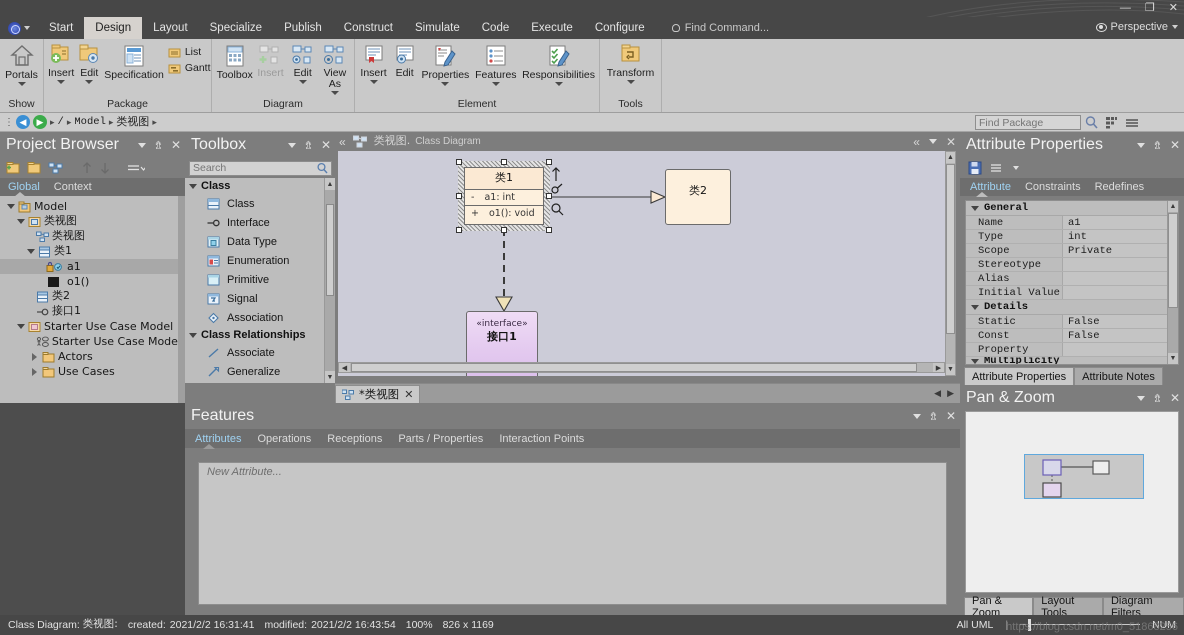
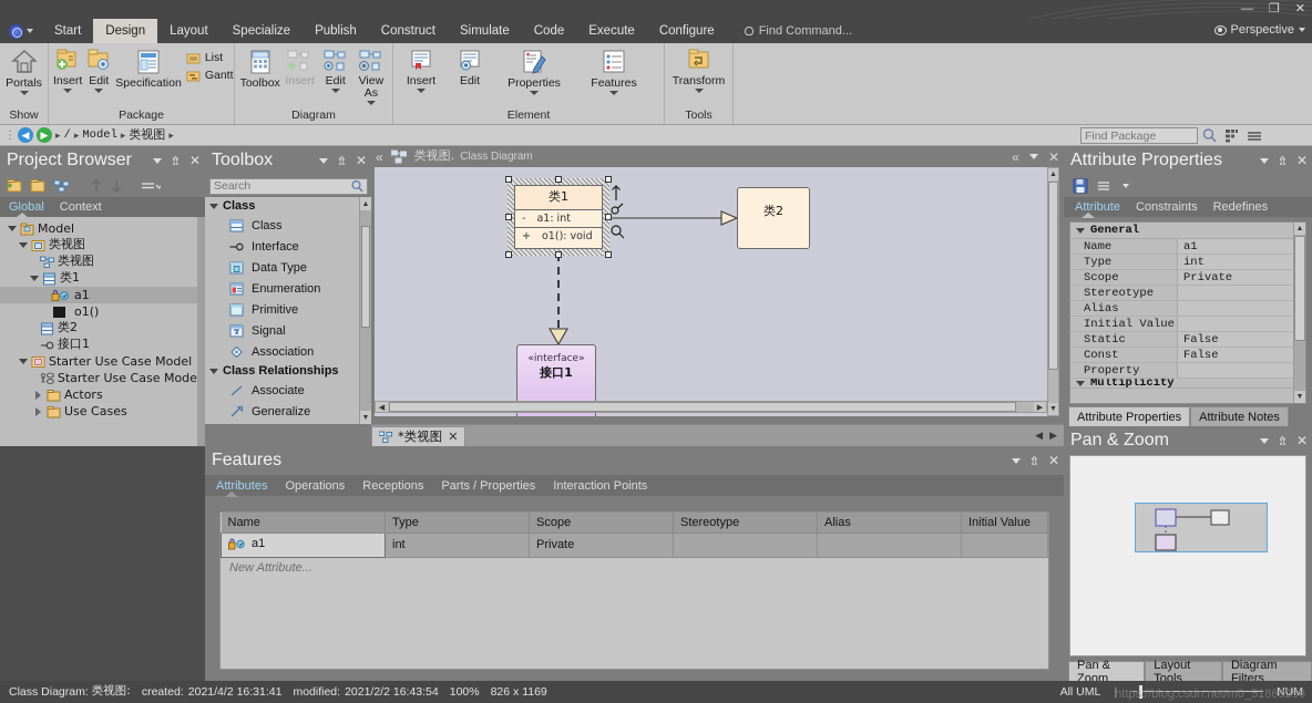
  —
  ❐
  ✕
  Start
  Design
  Layout
  Specialize
  Publish
  Construct
  Simulate
  Code
  Execute
  Configure
  Find Command...
  Perspective
  Portals
  Show
  Insert
  Edit
  Specification
  List
  Gantt
  Package
  Toolbox
  Insert
  Edit
  View As
  Diagram
  Insert
  Edit
  Properties
  Features
- Responsibilities
  Element
  Transform
  Tools
  ⋮
  ◀
  ▶
  ▸
  /
  ▸
  Model
  ▸
  类视图
  ▸
  Find Package
  Project Browser
  ⇯
  ✕
  Global
  Context
  Model
  类视图
  类视图
  类1
  a1
  o1()
  类2
  接口1
  Starter Use Case Model
  Starter Use Case Mode
  Actors
  Use Cases
  Toolbox
  ⇯
  ✕
  Search
  Class
  Class
  Interface
  Data Type
  Enumeration
  Primitive
  Signal
  Association
  Class Relationships
  Associate
  Generalize
  «
  类视图.
  Class Diagram
  «
  ✕
  类1
  - a1: int
  + o1(): void
  类2
  «interface»
  接口1
  *类视图
  ✕
  ◀
  ▶
  Features
  ⇯
  ✕
  Attributes
  Operations
  Receptions
  Parts / Properties
  Interaction Points
+ Name	Type	Scope	Stereotype	Alias	Initial Value
+ a1	int	Private
  New Attribute...
  Attribute Properties
  ⇯
  ✕
  Attribute
  Constraints
  Redefines
  General
  Name
  a1
  Type
  int
  Scope
  Private
  Stereotype
  Alias
  Initial Value
- Details
  Static
  False
  Const
  False
  Property
  Multiplicity
  Attribute Properties
  Attribute Notes
  Pan & Zoom
  ⇯
  ✕
  Pan & Zoom
  Layout Tools
  Diagram Filters
  Class Diagram:
  类视图:
  created:
- 2021/2/2 16:31:41
+ 2021/4/2 16:31:41
  modified:
  2021/2/2 16:43:54
  100%
  826 x 1169
  All UML
  |
  –
  NUM
  https://blog.csdn.net/m0_51868256
